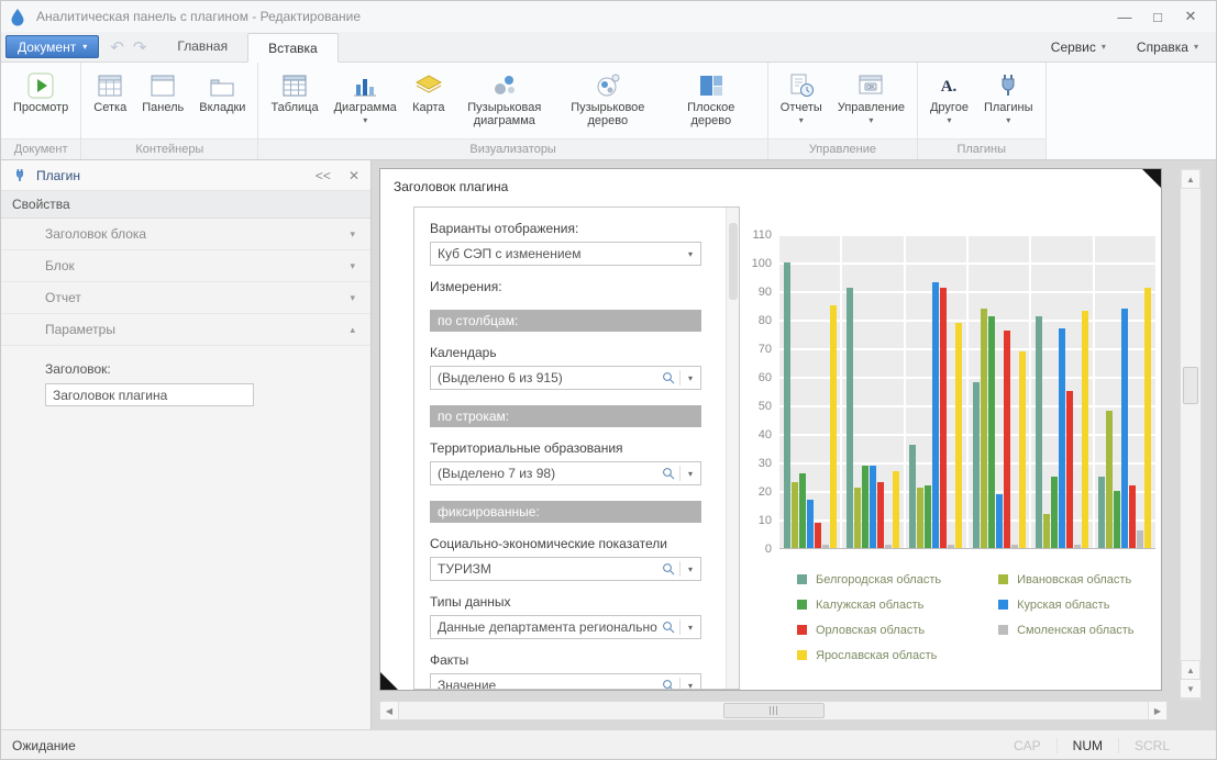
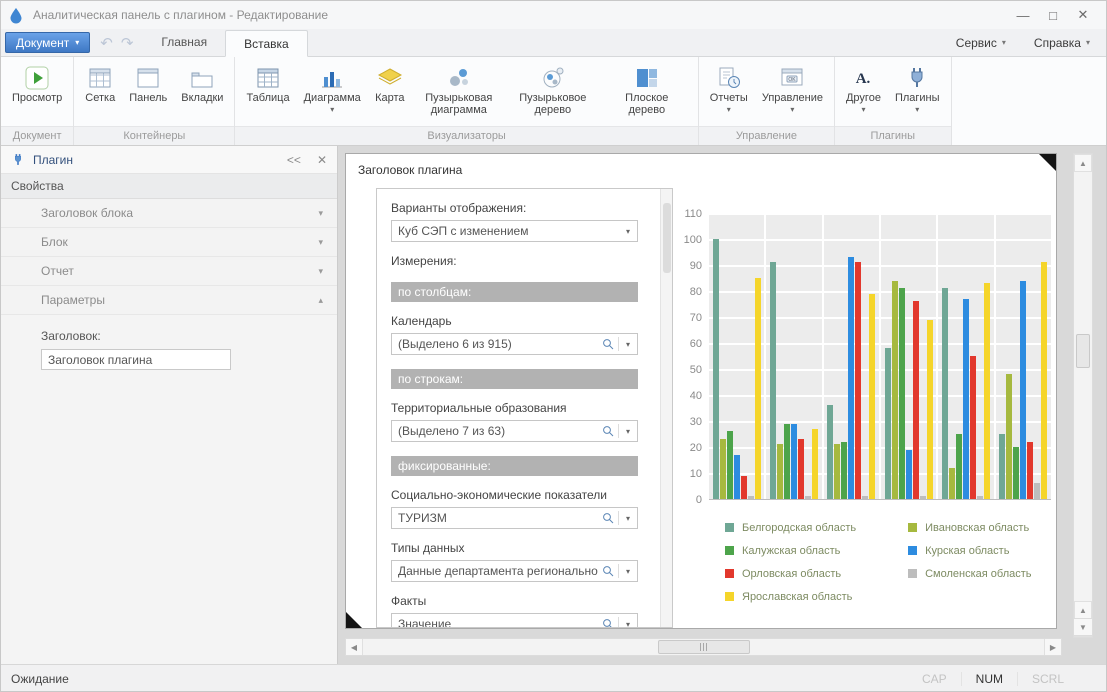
  Аналитическая панель с плагином - Редактирование
  —
  □
  ✕
  Документ
  ▾
  ↶
  ↷
  Главная
  Вставка
  Сервис
  ▾
  Справка
  ▾
  Просмотр
  Документ
  Сетка
  Панель
  Вкладки
  Контейнеры
  Таблица
  Диаграмма
  ▾
  Карта
  Пузырьковая диаграмма
  Пузырьковое дерево
  Плоское дерево
  Визуализаторы
  Отчеты
  ▾
  Управление
  ▾
  Управление
  A.
  Другое
  ▾
  Плагины
  ▾
  Плагины
  Плагин
  <<
  ✕
  Свойства
  Заголовок блока
  ▾
  Блок
  ▾
  Отчет
  ▾
  Параметры
  ▴
  Заголовок:
  Заголовок плагина
  Заголовок плагина
  Варианты отображения:
  Куб СЭП с изменением
  ▾
  Измерения:
  по столбцам:
  Календарь
  (Выделено 6 из 915)
  ▾
  по строкам:
  Территориальные образования
- (Выделено 7 из 98)
+ (Выделено 7 из 63)
  ▾
  фиксированные:
  Социально-экономические показатели
  ТУРИЗМ
  ▾
  Типы данных
  Данные департамента регионально
  ▾
  Факты
  Значение
  ▾
  0
  10
  20
  30
  40
  50
  60
  70
  80
  90
  100
  110
  Белгородская область
  Калужская область
  Орловская область
  Ярославская область
  Ивановская область
  Курская область
  Смоленская область
  ▲
  ▲
  ◀
  ▶
  ▼
  Ожидание
  CAP
  NUM
  SCRL
